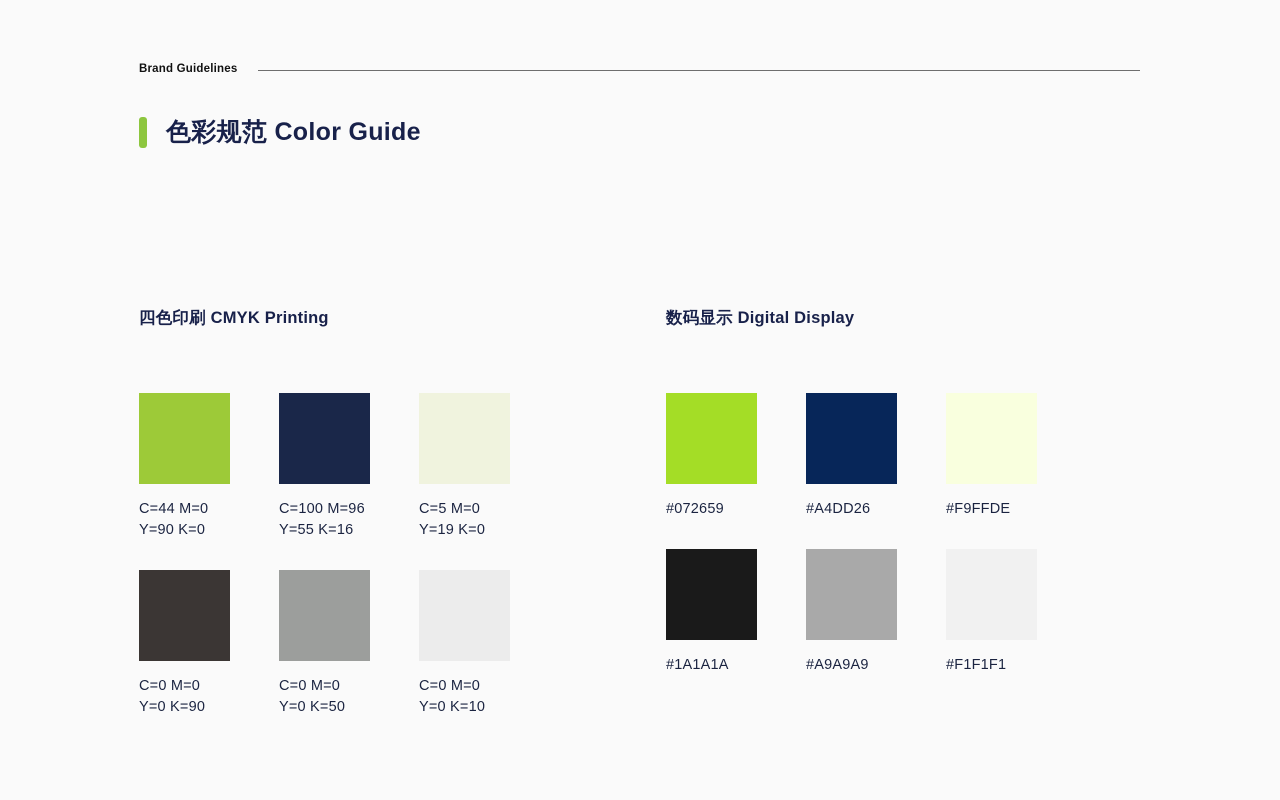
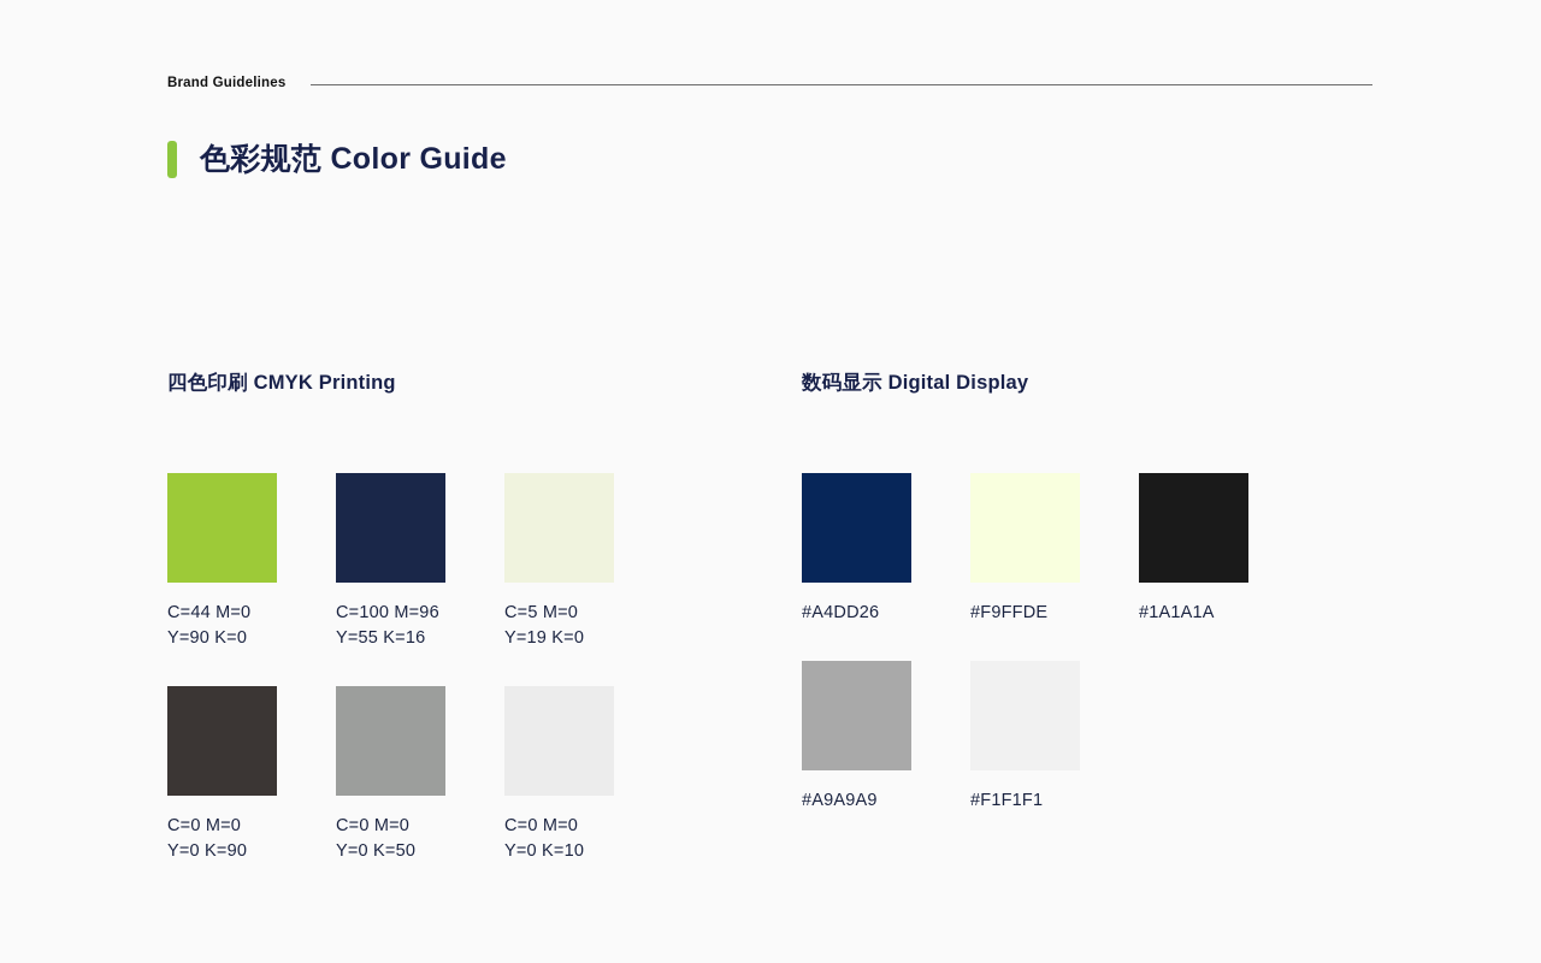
  Brand Guidelines
  色彩规范 Color Guide
  四色印刷 CMYK Printing
  C=44 M=0
  Y=90 K=0
  C=100 M=96
  Y=55 K=16
  C=5 M=0
  Y=19 K=0
  C=0 M=0
  Y=0 K=90
  C=0 M=0
  Y=0 K=50
  C=0 M=0
  Y=0 K=10
  数码显示 Digital Display
- #072659
  #A4DD26
  #F9FFDE
  #1A1A1A
  #A9A9A9
  #F1F1F1
